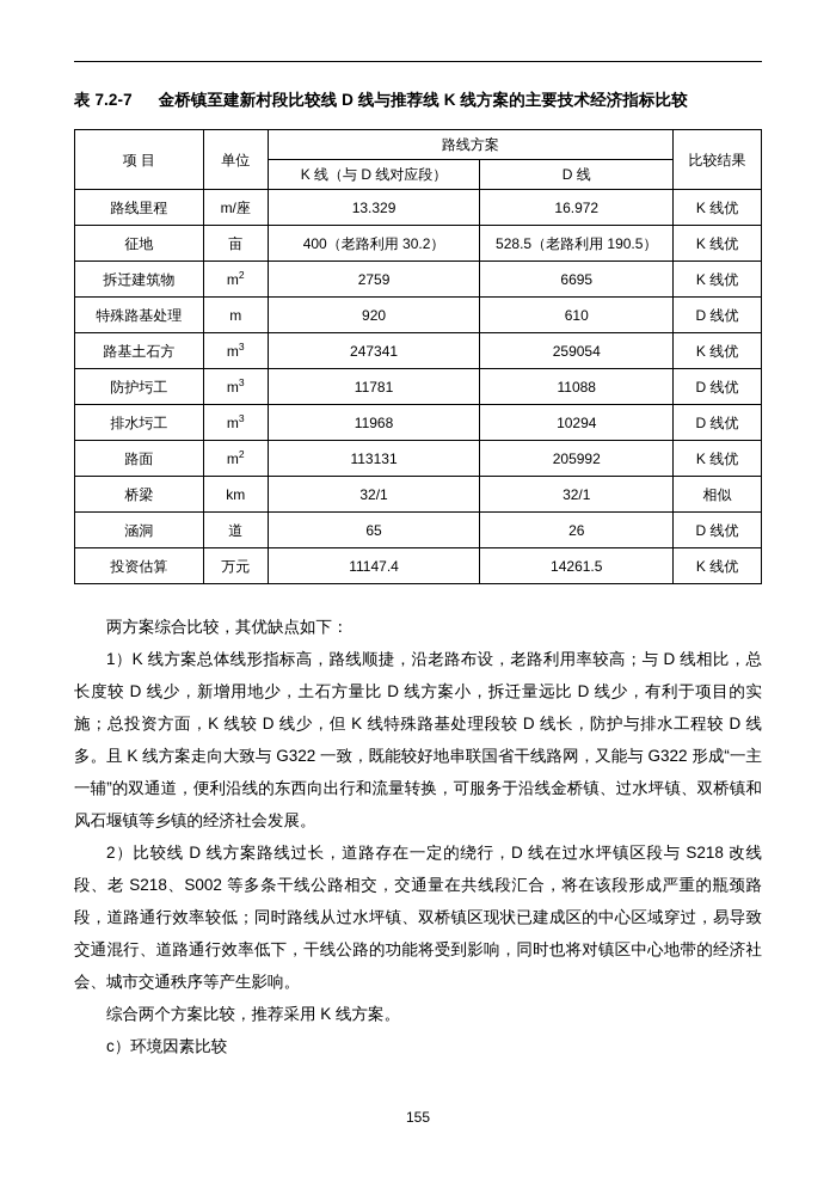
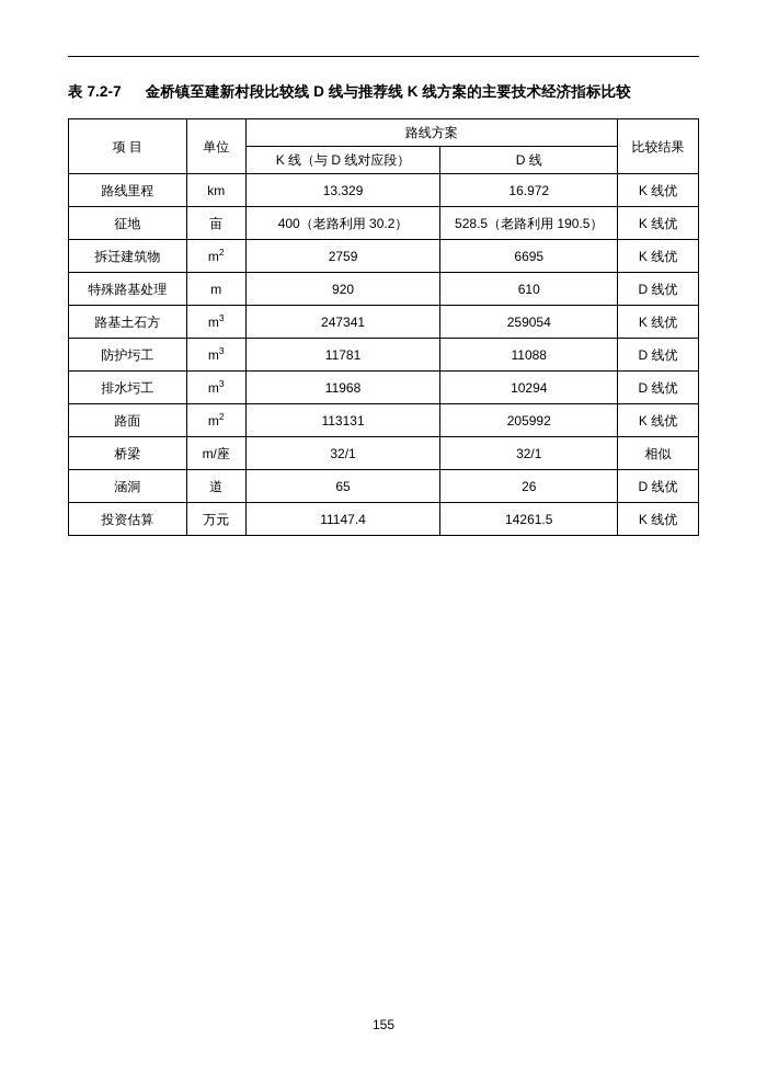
  表 7.2-7 金桥镇至建新村段比较线 D 线与推荐线 K 线方案的主要技术经济指标比较
  项 目	单位	路线方案	比较结果
  K 线（与 D 线对应段）	D 线
- 路线里程	m/座	13.329	16.972	K 线优
+ 路线里程	km	13.329	16.972	K 线优
  征地	亩	400（老路利用 30.2）	528.5（老路利用 190.5）	K 线优
  拆迁建筑物	m2	2759	6695	K 线优
  特殊路基处理	m	920	610	D 线优
  路基土石方	m3	247341	259054	K 线优
  防护圬工	m3	11781	11088	D 线优
  排水圬工	m3	11968	10294	D 线优
  路面	m2	113131	205992	K 线优
- 桥梁	km	32/1	32/1	相似
+ 桥梁	m/座	32/1	32/1	相似
  涵洞	道	65	26	D 线优
  投资估算	万元	11147.4	14261.5	K 线优
- 两方案综合比较，其优缺点如下：
- 1）K 线方案总体线形指标高，路线顺捷，沿老路布设，老路利用率较高；与 D 线相比，总长度较 D 线少，新增用地少，土石方量比 D 线方案小，拆迁量远比 D 线少，有利于项目的实施；总投资方面，K 线较 D 线少，但 K 线特殊路基处理段较 D 线长，防护与排水工程较 D 线多。且 K 线方案走向大致与 G322 一致，既能较好地串联国省干线路网，又能与 G322 形成“一主一辅”的双通道，便利沿线的东西向出行和流量转换，可服务于沿线金桥镇、过水坪镇、双桥镇和风石堰镇等乡镇的经济社会发展。
- 2）比较线 D 线方案路线过长，道路存在一定的绕行，D 线在过水坪镇区段与 S218 改线段、老 S218、S002 等多条干线公路相交，交通量在共线段汇合，将在该段形成严重的瓶颈路段，道路通行效率较低；同时路线从过水坪镇、双桥镇区现状已建成区的中心区域穿过，易导致交通混行、道路通行效率低下，干线公路的功能将受到影响，同时也将对镇区中心地带的经济社会、城市交通秩序等产生影响。
- 综合两个方案比较，推荐采用 K 线方案。
- c）环境因素比较
  155
